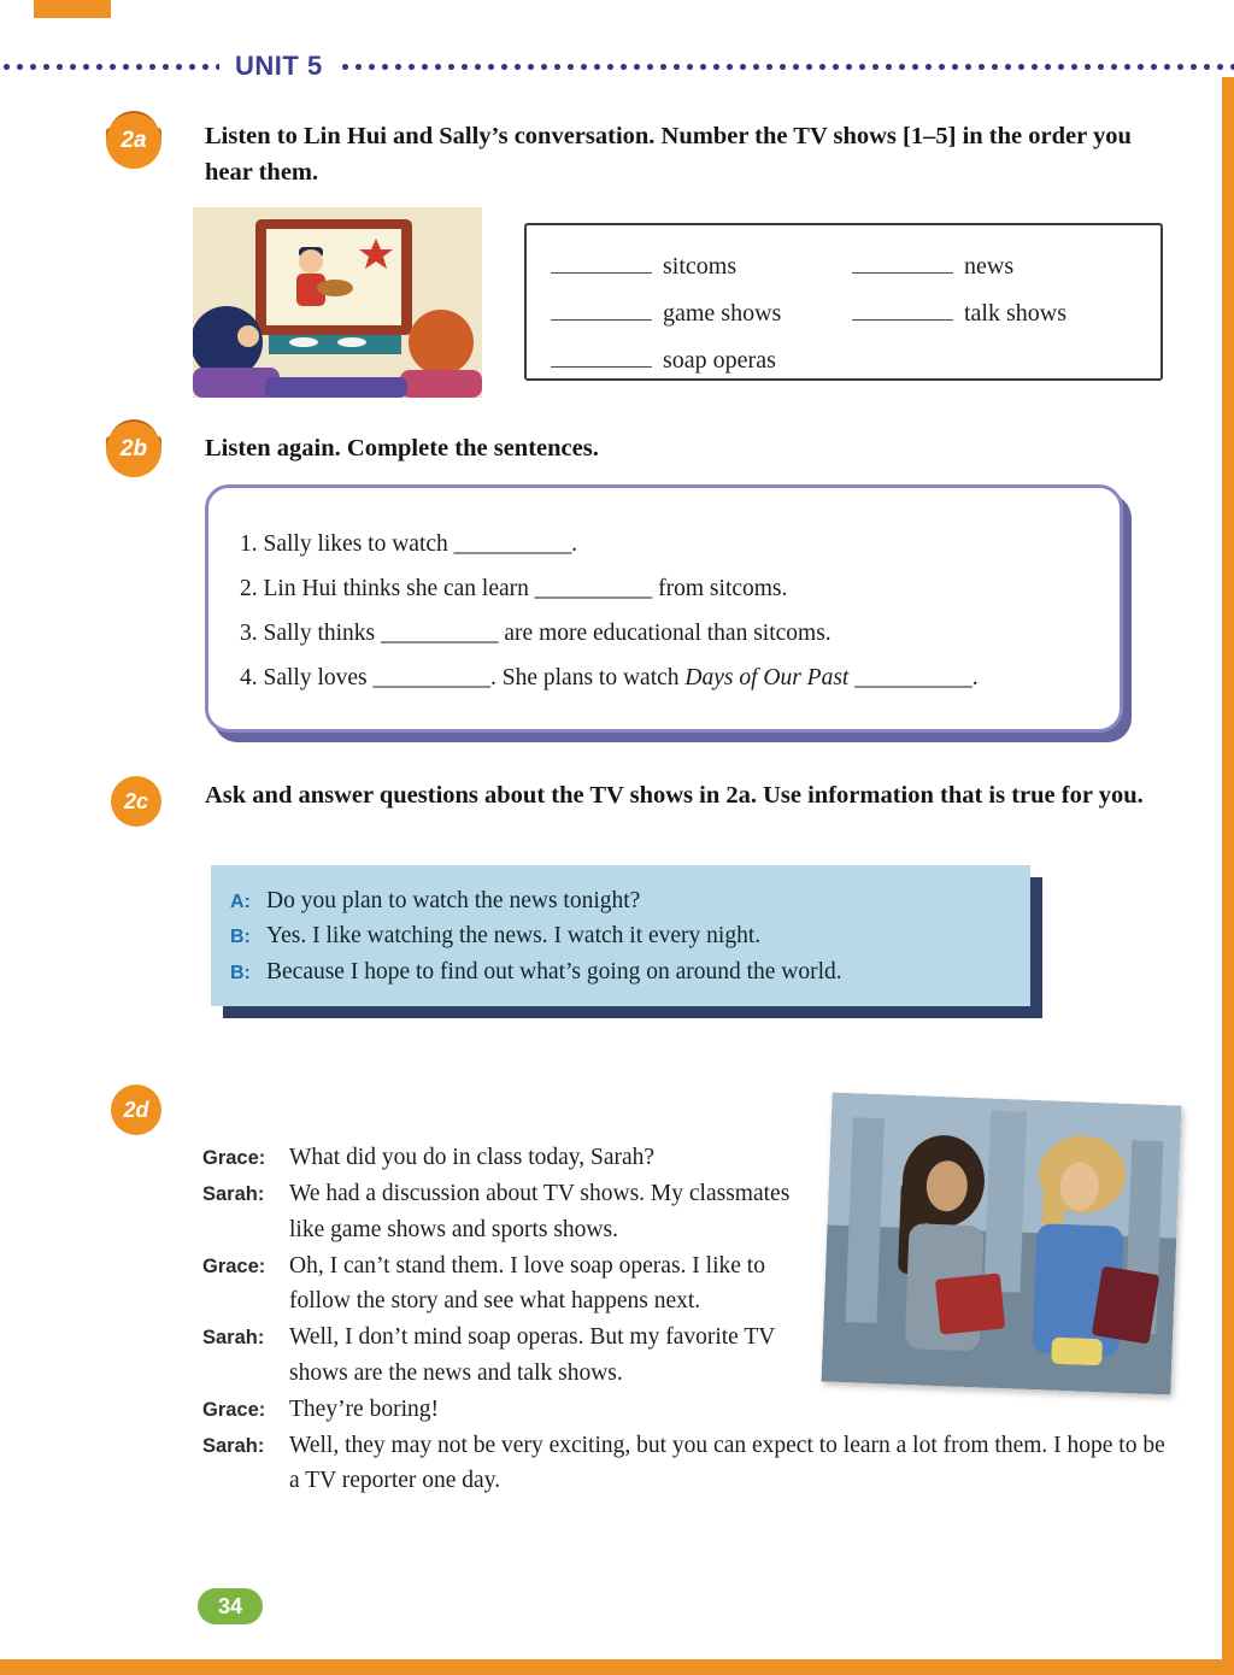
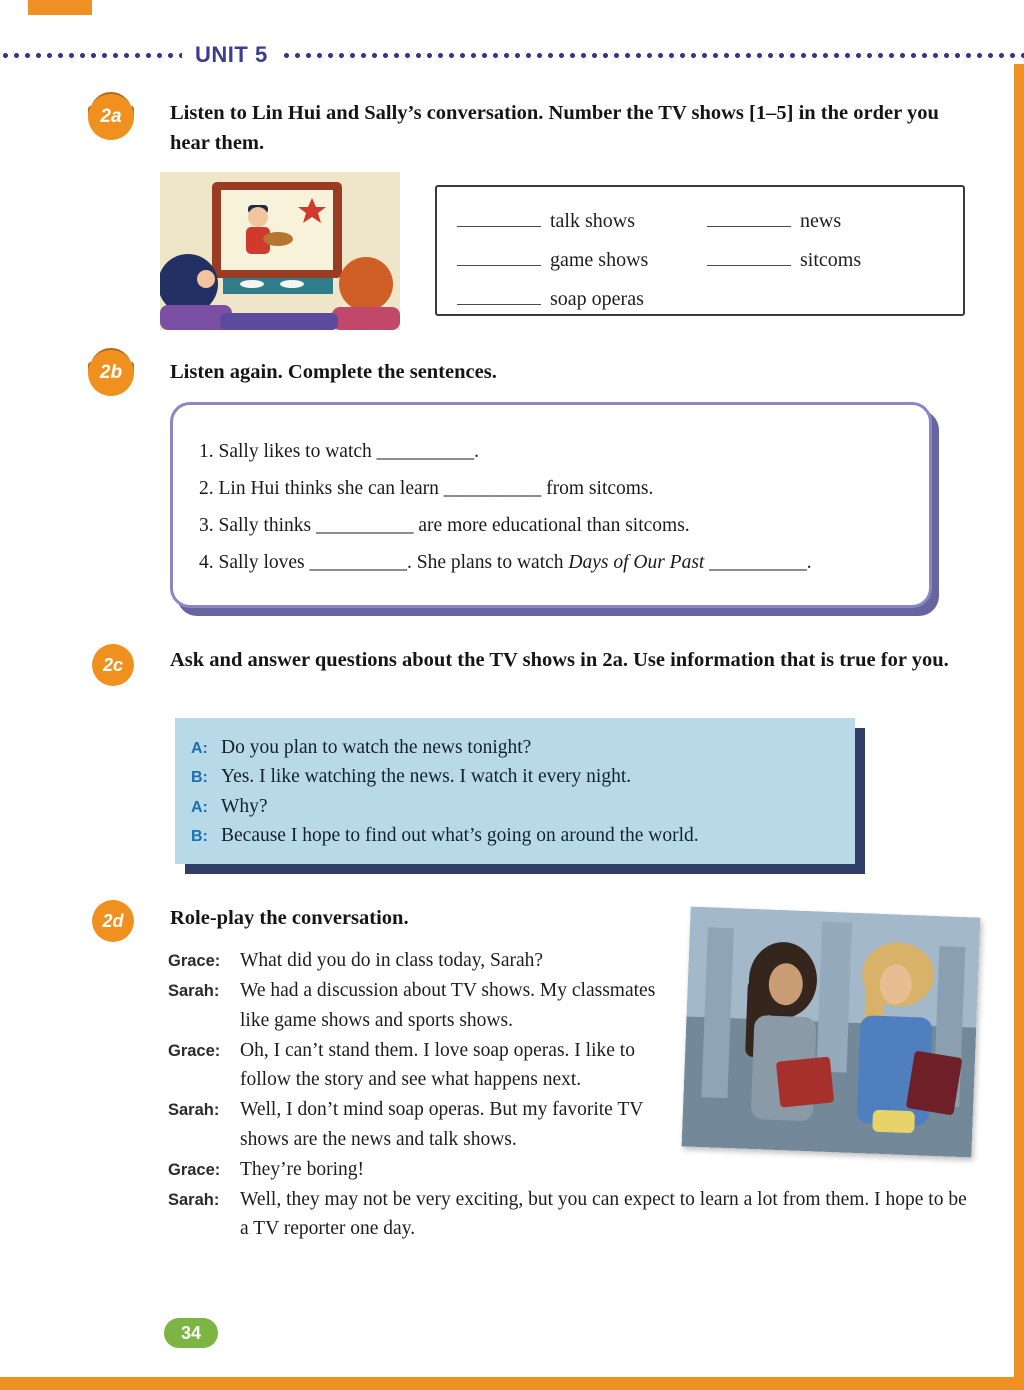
  UNIT 5
  2a
  Listen to Lin Hui and Sally’s conversation. Number the TV shows [1–5] in the order you hear them.
- sitcoms
+ talk shows
  news
  game shows
- talk shows
+ sitcoms
  soap operas
  2b
  Listen again. Complete the sentences.
  1. Sally likes to watch __________.
  2. Lin Hui thinks she can learn __________ from sitcoms.
  3. Sally thinks __________ are more educational than sitcoms.
  4. Sally loves __________. She plans to watch Days of Our Past __________.
  2c
  Ask and answer questions about the TV shows in 2a. Use information that is true for you.
  A: Do you plan to watch the news tonight?
  B: Yes. I like watching the news. I watch it every night.
+ A: Why?
  B: Because I hope to find out what’s going on around the world.
  2d
+ Role-play the conversation.
  Grace: What did you do in class today, Sarah?
  Sarah: We had a discussion about TV shows. My classmates like game shows and sports shows.
  Grace: Oh, I can’t stand them. I love soap operas. I like to follow the story and see what happens next.
  Sarah: Well, I don’t mind soap operas. But my favorite TV shows are the news and talk shows.
  Grace: They’re boring!
  Sarah: Well, they may not be very exciting, but you can expect to learn a lot from them. I hope to be a TV reporter one day.
  34
